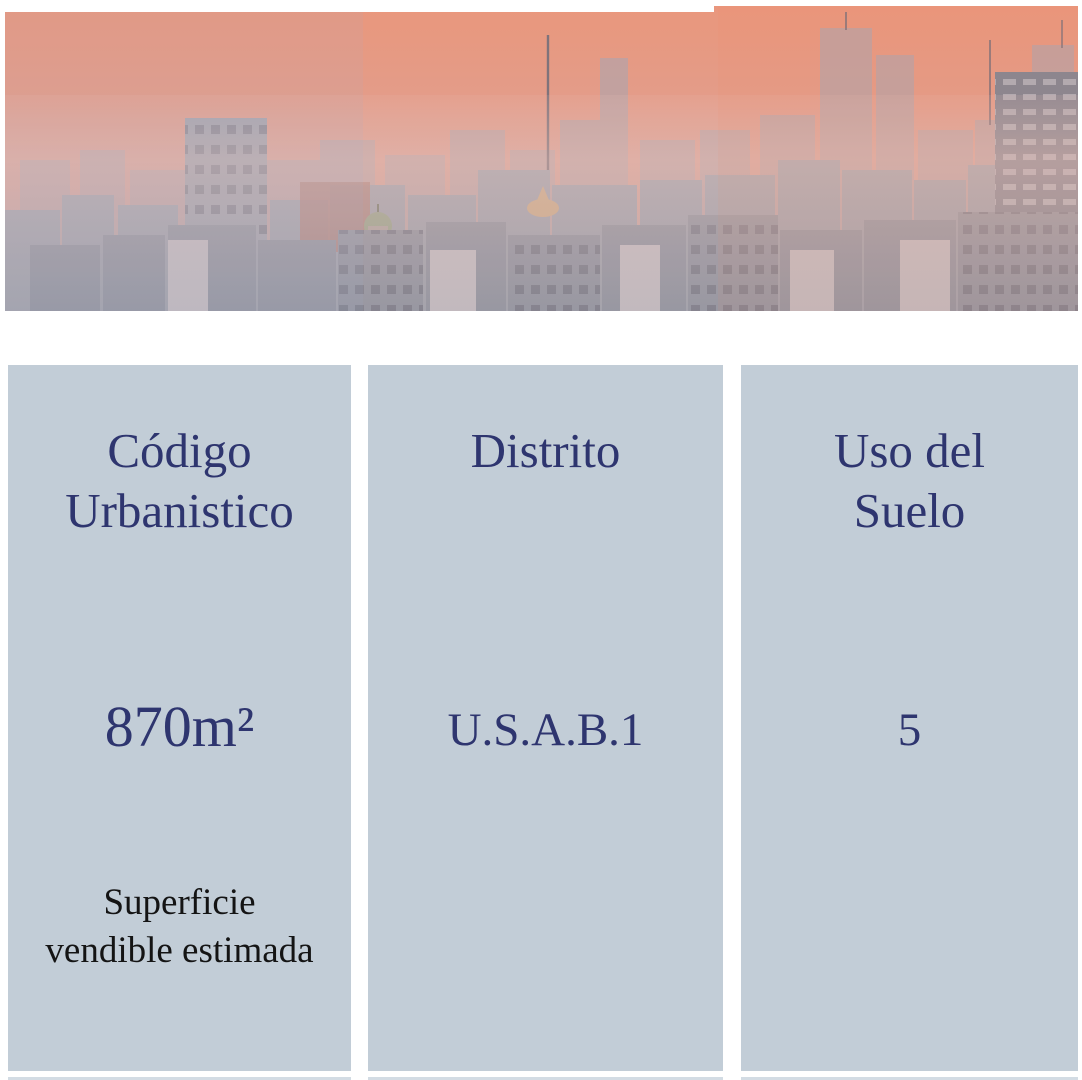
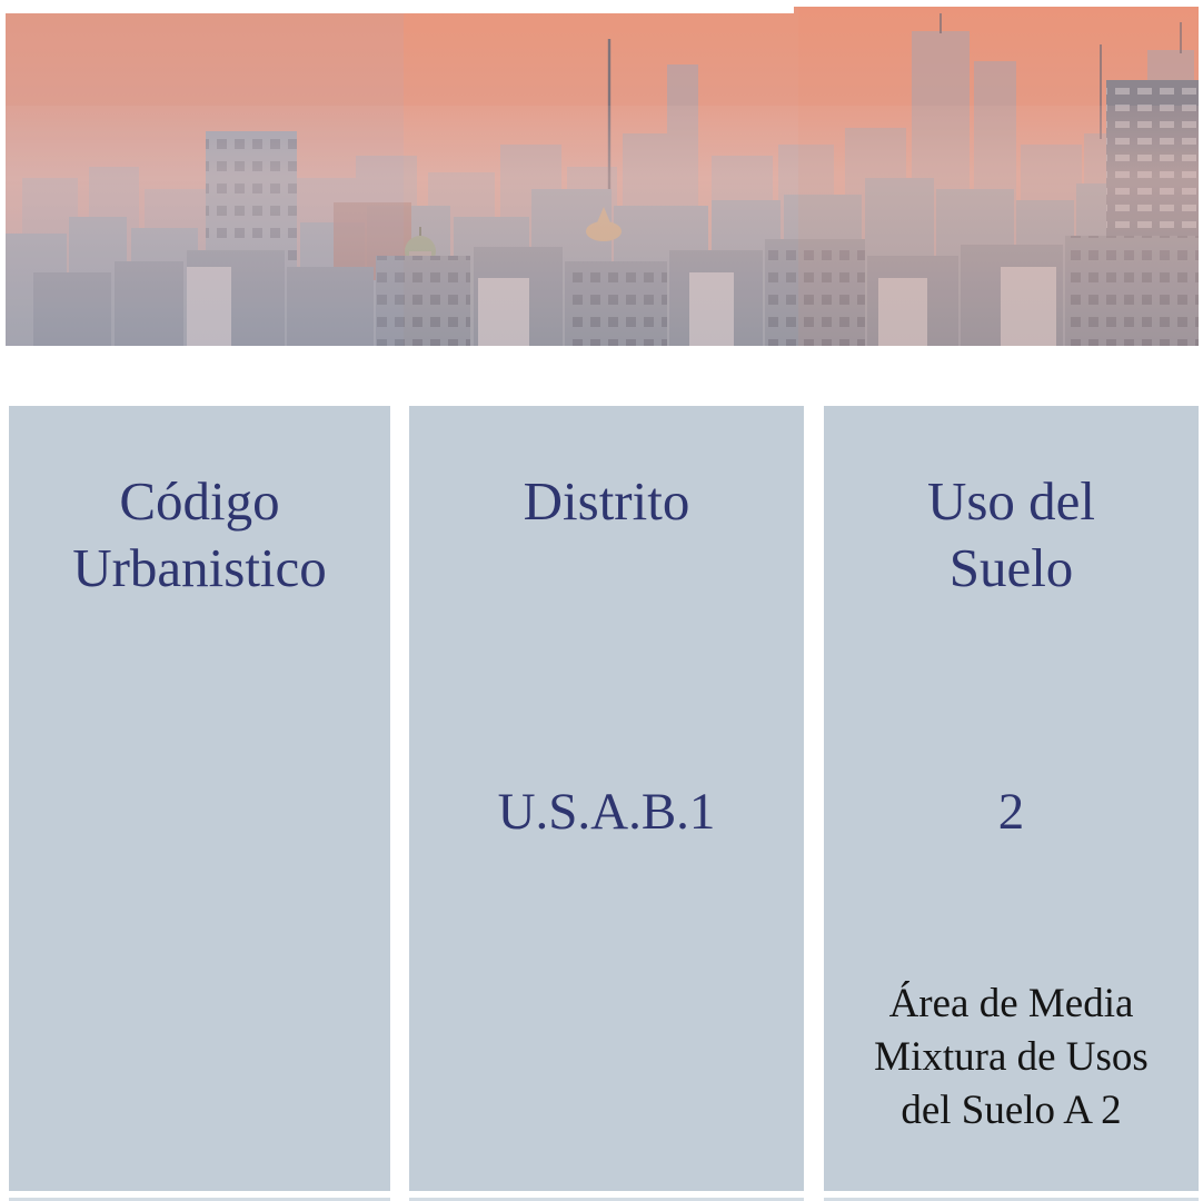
  Código
  Urbanistico
- 870m²
- Superficie
- vendible estimada
  Distrito
  U.S.A.B.1
  Uso del
  Suelo
- 5
+ 2
+ Área de Media
+ Mixtura de Usos
+ del Suelo A 2
